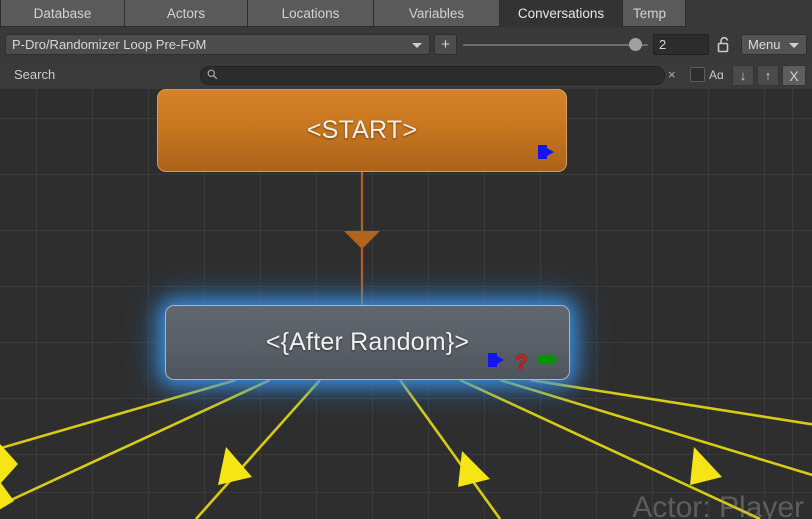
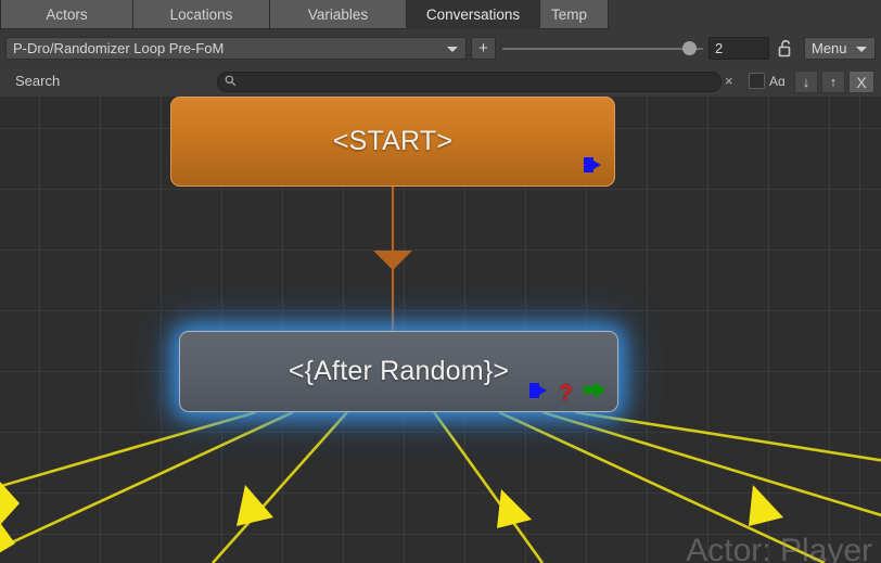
- Database
  Actors
  Locations
  Variables
  Conversations
  Temp
  P-Dro/Randomizer Loop Pre-FoM
  +
  2
  Menu
  Search
  ×
  Aɑ
  ↓
  ↑
  X
  <START>
  <{After Random}>
  ?
  Actor: Player
